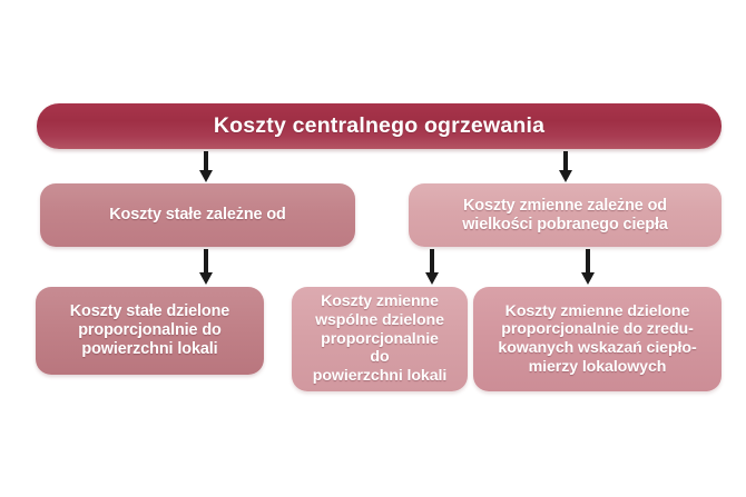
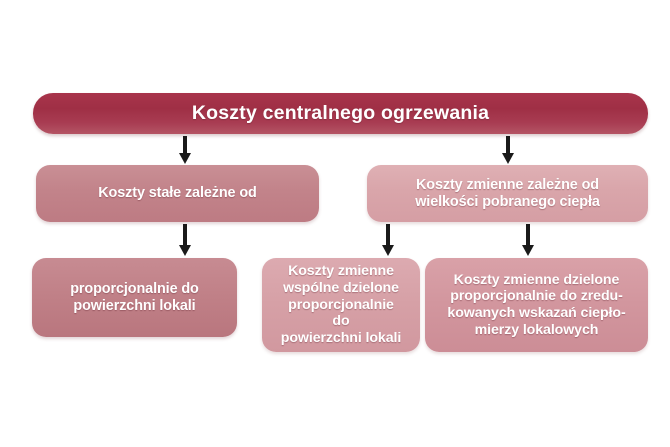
  Koszty centralnego ogrzewania
  Koszty stałe zależne od
  Koszty zmienne zależne od
  wielkości pobranego ciepła
- Koszty stałe dzielone
  proporcjonalnie do
  powierzchni lokali
  Koszty zmienne
  wspólne dzielone
  proporcjonalnie do
  powierzchni lokali
  Koszty zmienne dzielone
  proporcjonalnie do zredu-
  kowanych wskazań ciepło-
  mierzy lokalowych
